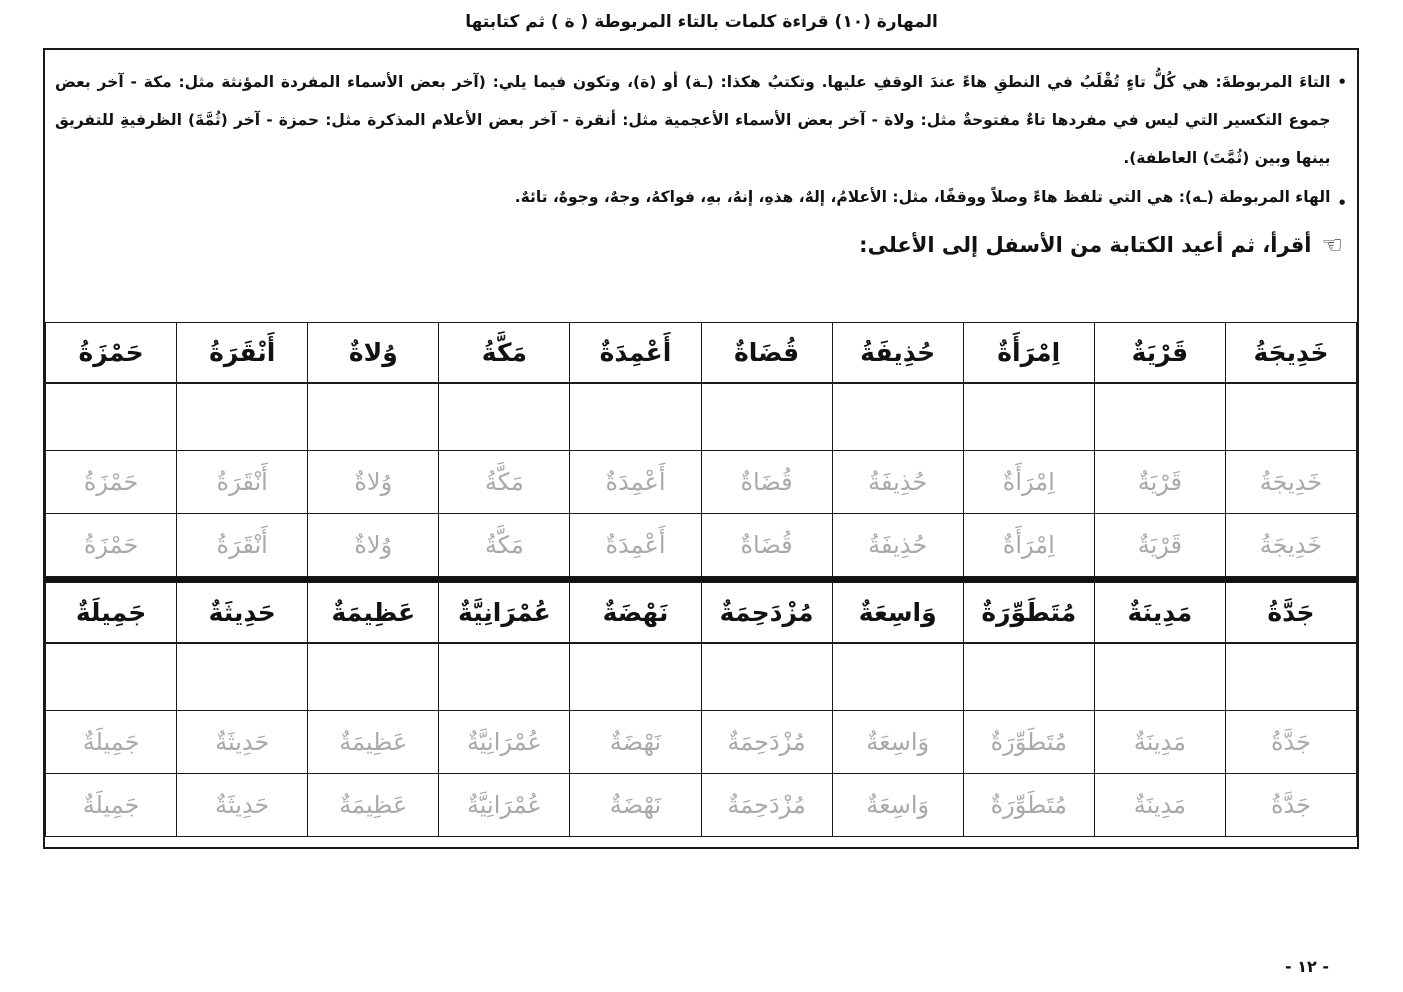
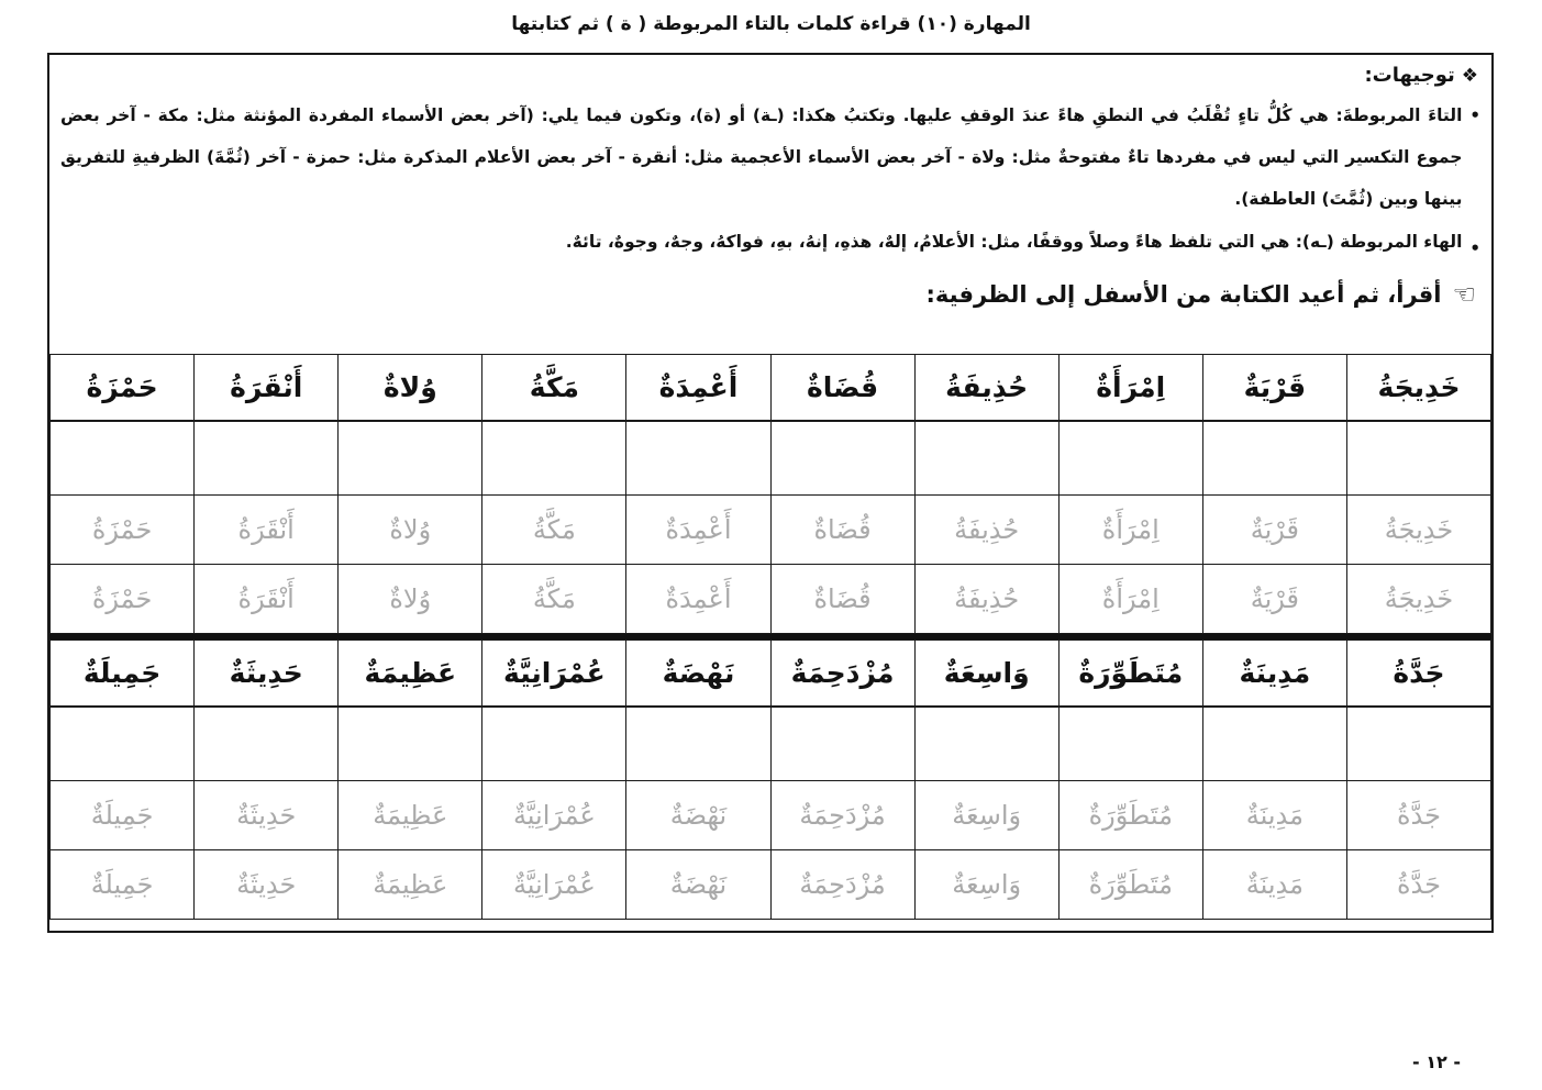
  المهارة (١٠) قراءة كلمات بالتاء المربوطة ( ة ) ثم كتابتها
+ ❖
+ توجيهات:
  •
  التاءَ المربوطةَ: هي كُلُّ تاءٍ تُقْلَبُ في النطقِ هاءً عندَ الوقفِ عليها. وتكتبُ هكذا: (ـة) أو (ة)، وتكون فيما يلي: (آخر بعض الأسماء المفردة المؤنثة مثل: مكة - آخر بعض جموع التكسير التي ليس في مفردها تاءٌ مفتوحةٌ مثل: ولاة - آخر بعض الأسماء الأعجمية مثل: أنقرة - آخر بعض الأعلام المذكرة مثل: حمزة - آخر (ثُمَّةَ) الظرفيةِ للتفريق بينها وبين (ثُمَّتَ) العاطفة).
  •
  الهاء المربوطة (ـه): هي التي تلفظ هاءً وصلاً ووقفًا، مثل: الأعلامُ، إلهٌ، هذهِ، إنهُ، بهِ، فواكهُ، وجهٌ، وجوهٌ، تائهٌ.
  ☜
- أقرأ، ثم أعيد الكتابة من الأسفل إلى الأعلى:
+ أقرأ، ثم أعيد الكتابة من الأسفل إلى الظرفية:
  خَدِيجَةُ	قَرْيَةٌ	اِمْرَأَةٌ	حُذِيفَةُ	قُضَاةٌ	أَعْمِدَةٌ	مَكَّةُ	وُلاةٌ	أَنْقَرَةُ	حَمْزَةُ
  خَدِيجَةُ	قَرْيَةٌ	اِمْرَأَةٌ	حُذِيفَةُ	قُضَاةٌ	أَعْمِدَةٌ	مَكَّةُ	وُلاةٌ	أَنْقَرَةُ	حَمْزَةُ
  خَدِيجَةُ	قَرْيَةٌ	اِمْرَأَةٌ	حُذِيفَةُ	قُضَاةٌ	أَعْمِدَةٌ	مَكَّةُ	وُلاةٌ	أَنْقَرَةُ	حَمْزَةُ
  جَدَّةُ	مَدِينَةٌ	مُتَطَوِّرَةٌ	وَاسِعَةٌ	مُزْدَحِمَةٌ	نَهْضَةٌ	عُمْرَانِيَّةٌ	عَظِيمَةٌ	حَدِيثَةٌ	جَمِيلَةٌ
  جَدَّةُ	مَدِينَةٌ	مُتَطَوِّرَةٌ	وَاسِعَةٌ	مُزْدَحِمَةٌ	نَهْضَةٌ	عُمْرَانِيَّةٌ	عَظِيمَةٌ	حَدِيثَةٌ	جَمِيلَةٌ
  جَدَّةُ	مَدِينَةٌ	مُتَطَوِّرَةٌ	وَاسِعَةٌ	مُزْدَحِمَةٌ	نَهْضَةٌ	عُمْرَانِيَّةٌ	عَظِيمَةٌ	حَدِيثَةٌ	جَمِيلَةٌ
  - ١٢ -
